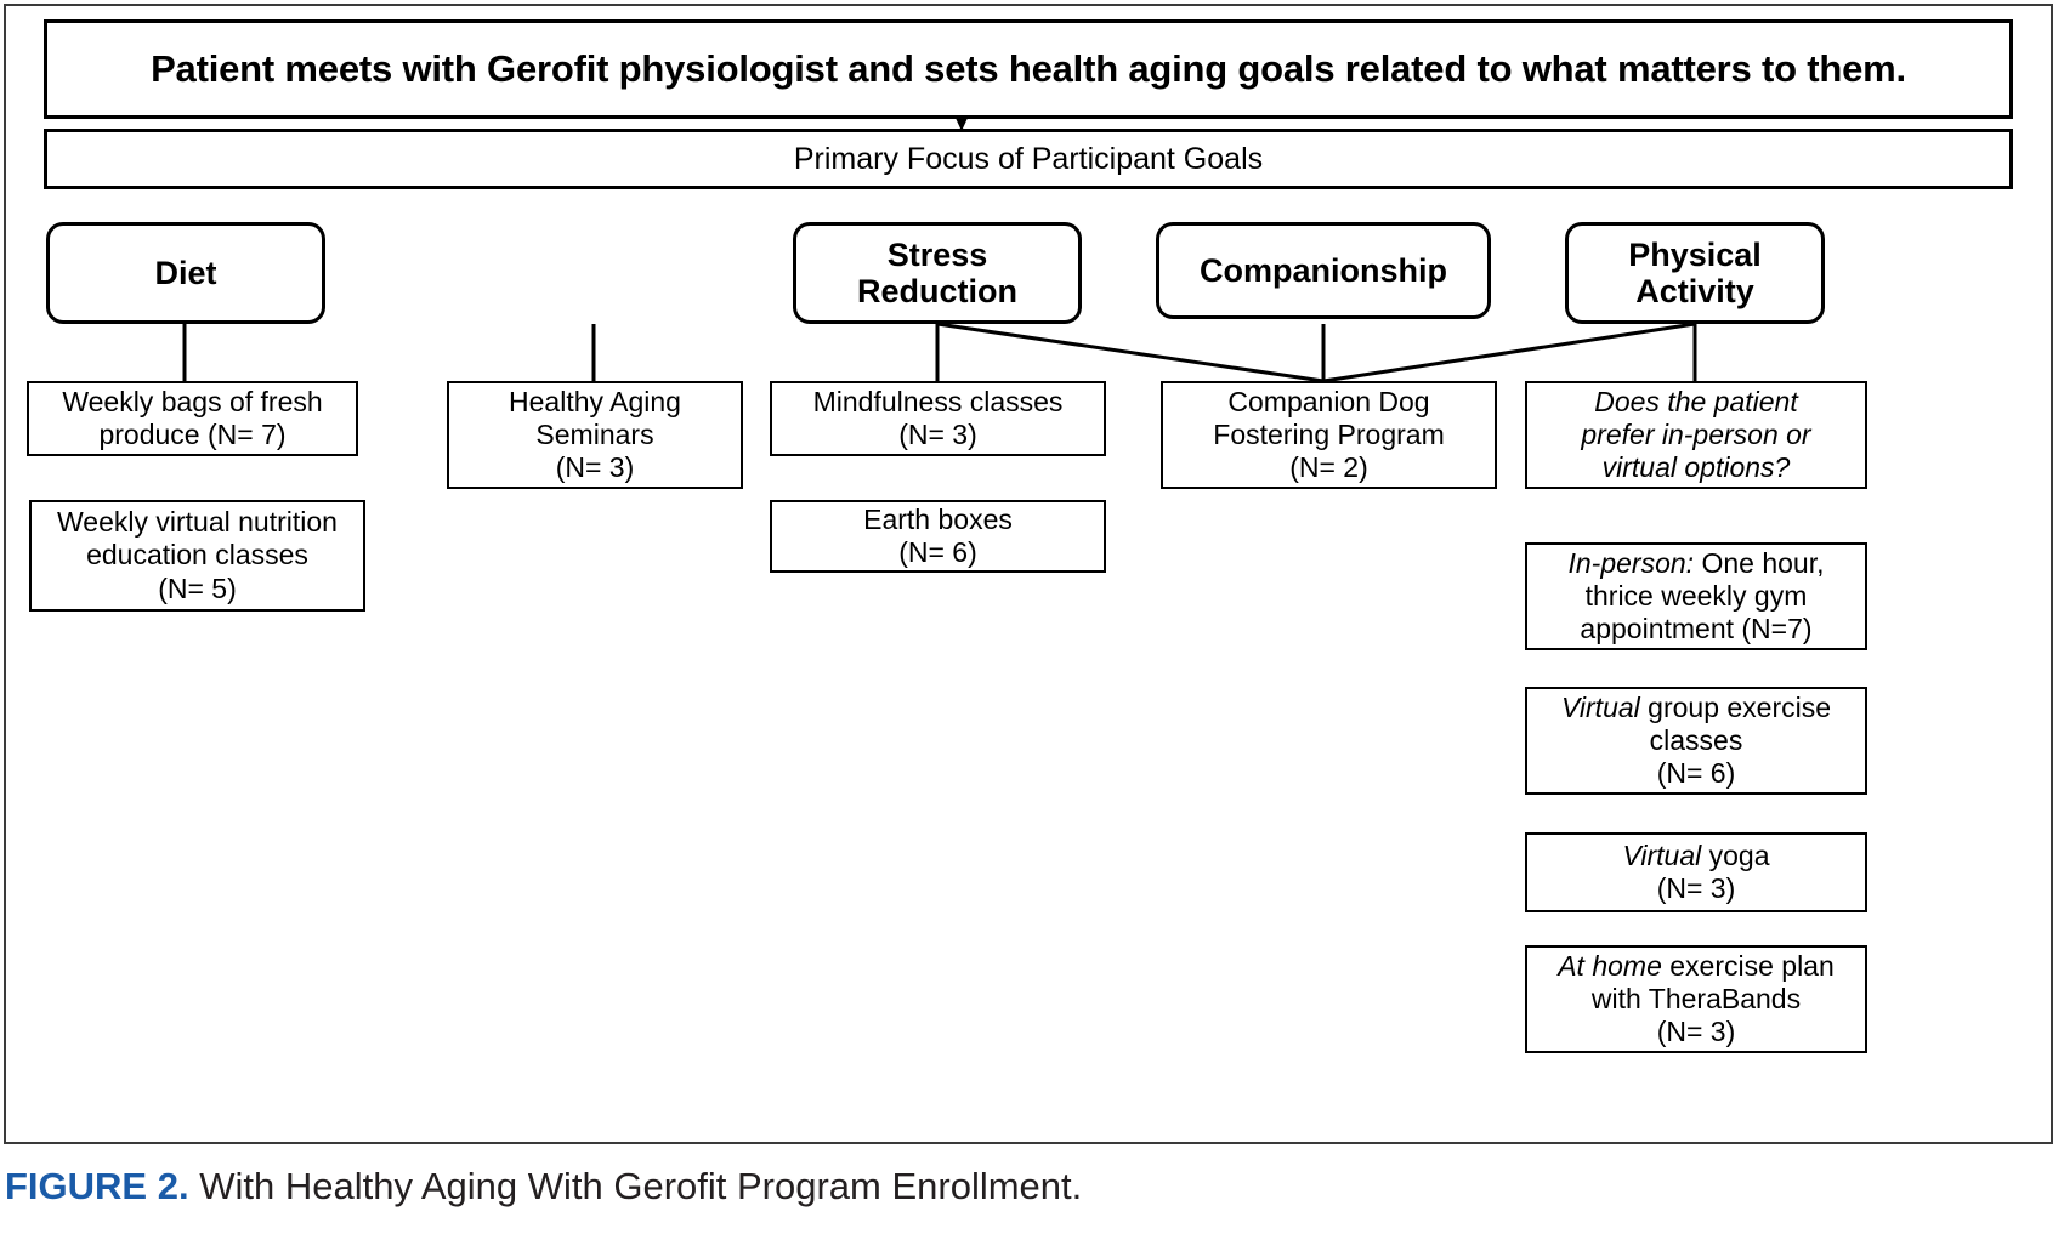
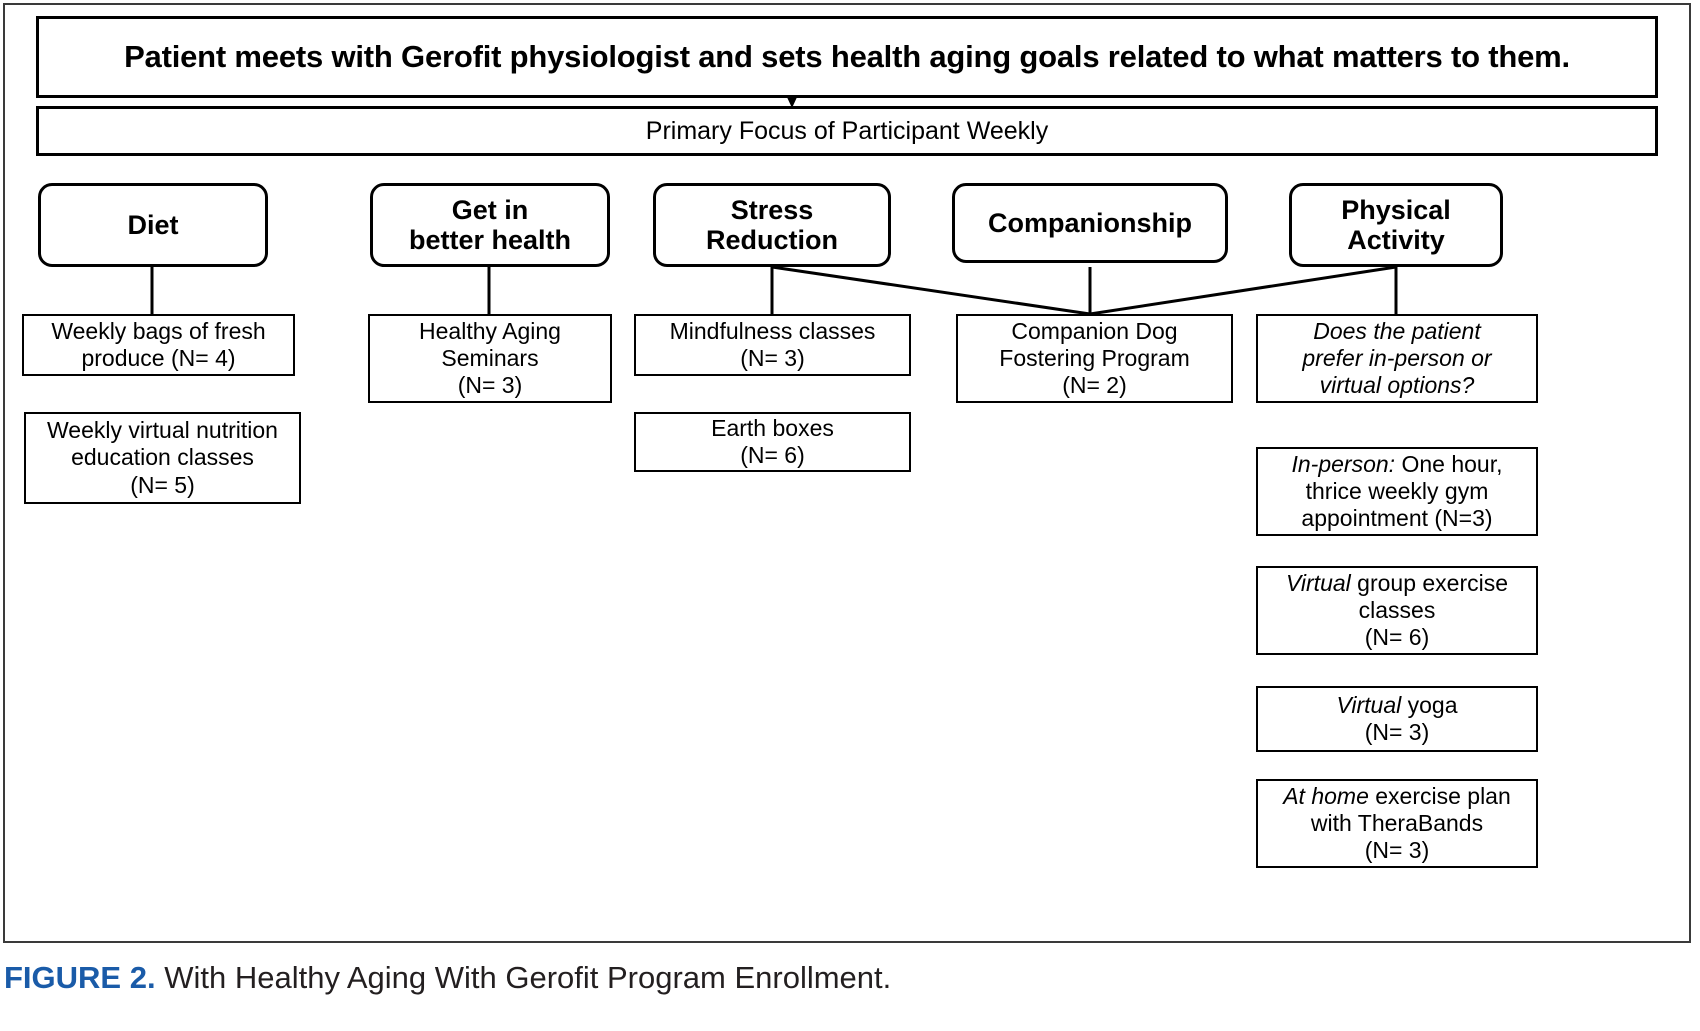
  Patient meets with Gerofit physiologist and sets health aging goals related to what matters to them.
- Primary Focus of Participant Goals
+ Primary Focus of Participant Weekly
  Diet
+ Get in
+ better health
  Stress
  Reduction
  Companionship
  Physical
  Activity
  Weekly bags of fresh
- produce (N= 7)
+ produce (N= 4)
  Weekly virtual nutrition
  education classes
  (N= 5)
  Healthy Aging
  Seminars
  (N= 3)
  Mindfulness classes
  (N= 3)
  Earth boxes
  (N= 6)
  Companion Dog
  Fostering Program
  (N= 2)
  Does the patient
  prefer in-person or
  virtual options?
  In-person: One hour,
  thrice weekly gym
- appointment (N=7)
+ appointment (N=3)
  Virtual group exercise
  classes
  (N= 6)
  Virtual yoga
  (N= 3)
  At home exercise plan
  with TheraBands
  (N= 3)
  FIGURE 2. With Healthy Aging With Gerofit Program Enrollment.
